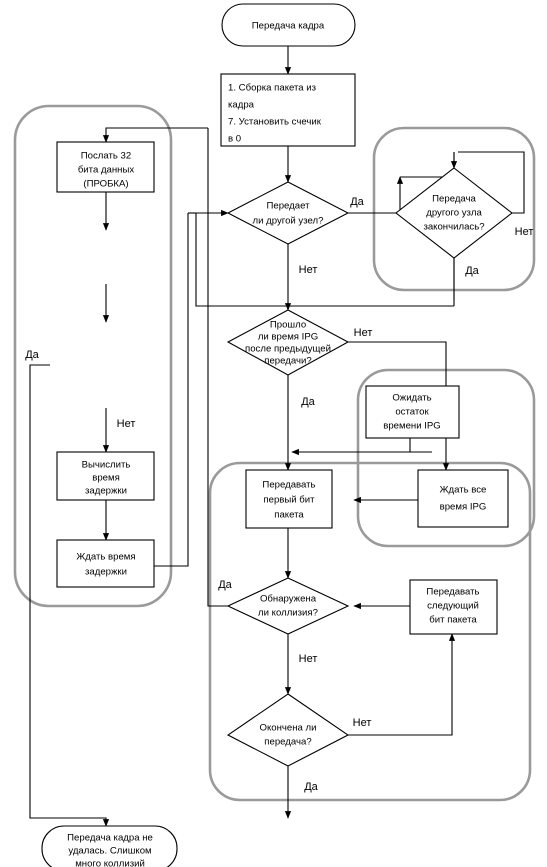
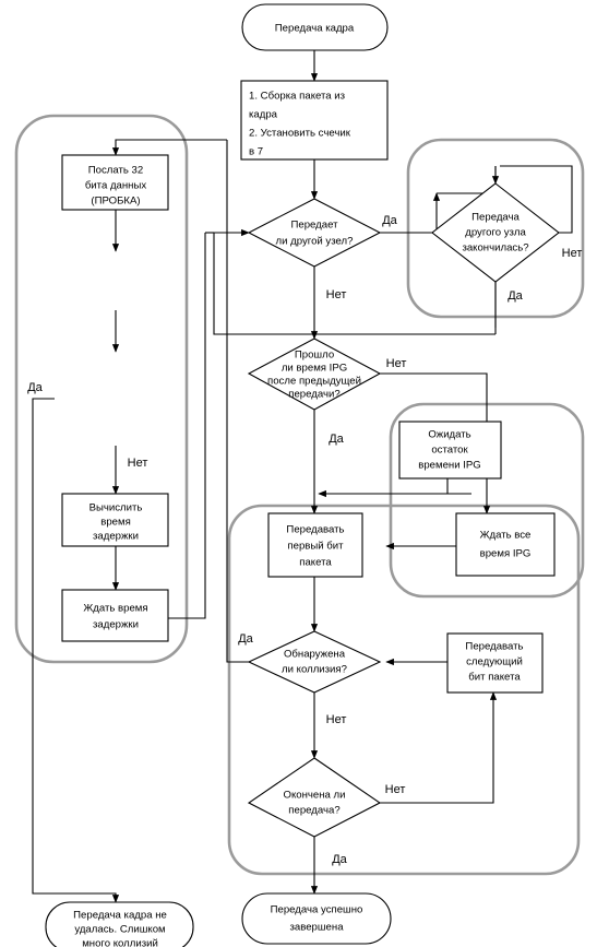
  Передача кадра
  1. Сборка пакета из
  кадра
- 7. Установить счечик
+ 2. Установить счечик
- в 0
+ в 7
  Передает
  ли другой узел?
  Да
  Нет
  Передача
  другого узла
  закончилась?
  Нет
  Да
  Прошло
  ли время IPG
  после предыдущей
  передачи?
  Нет
  Да
  Ожидать
  остаток
  времени IPG
  Ждать все
  время IPG
  Передавать
  первый бит
  пакета
  Обнаружена
  ли коллизия?
  Да
  Нет
  Передавать
  следующий
  бит пакета
  Окончена ли
  передача?
  Нет
  Да
  Послать 32
  бита данных
  (ПРОБКА)
  Да
  Нет
  Вычислить
  время
  задержки
  Ждать время
  задержки
  Передача кадра не
  удалась. Слишком
  много коллизий
+ Передача успешно
+ завершена
